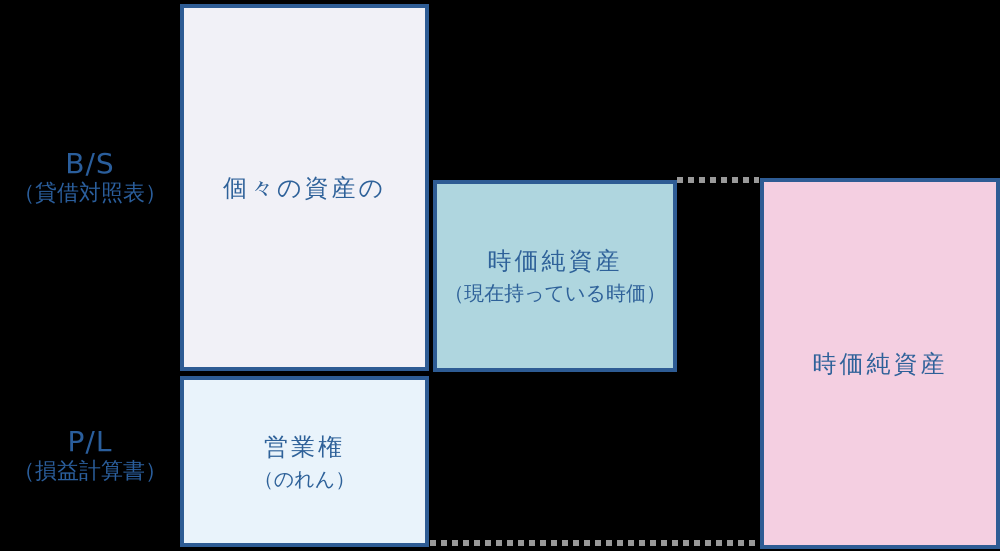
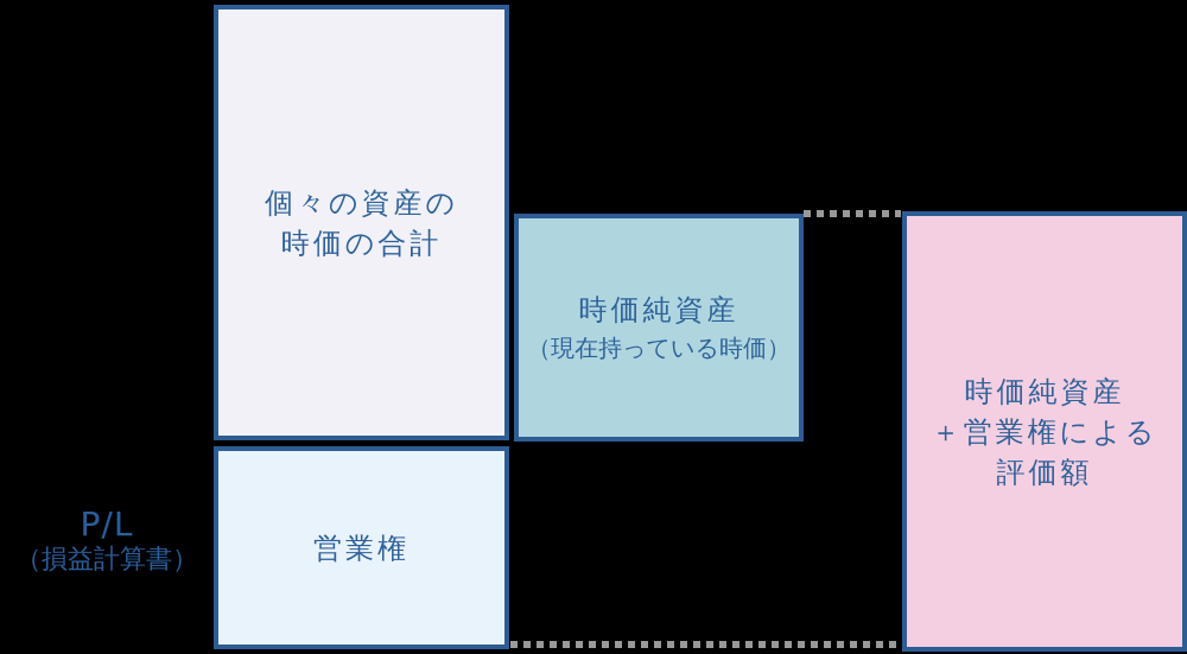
- B/S
- （貸借対照表）
  P/L
  （損益計算書）
  個々の資産の
+ 時価の合計
  時価純資産
  （現在持っている時価）
  営業権
- （のれん）
  時価純資産
+ ＋営業権による
+ 評価額
